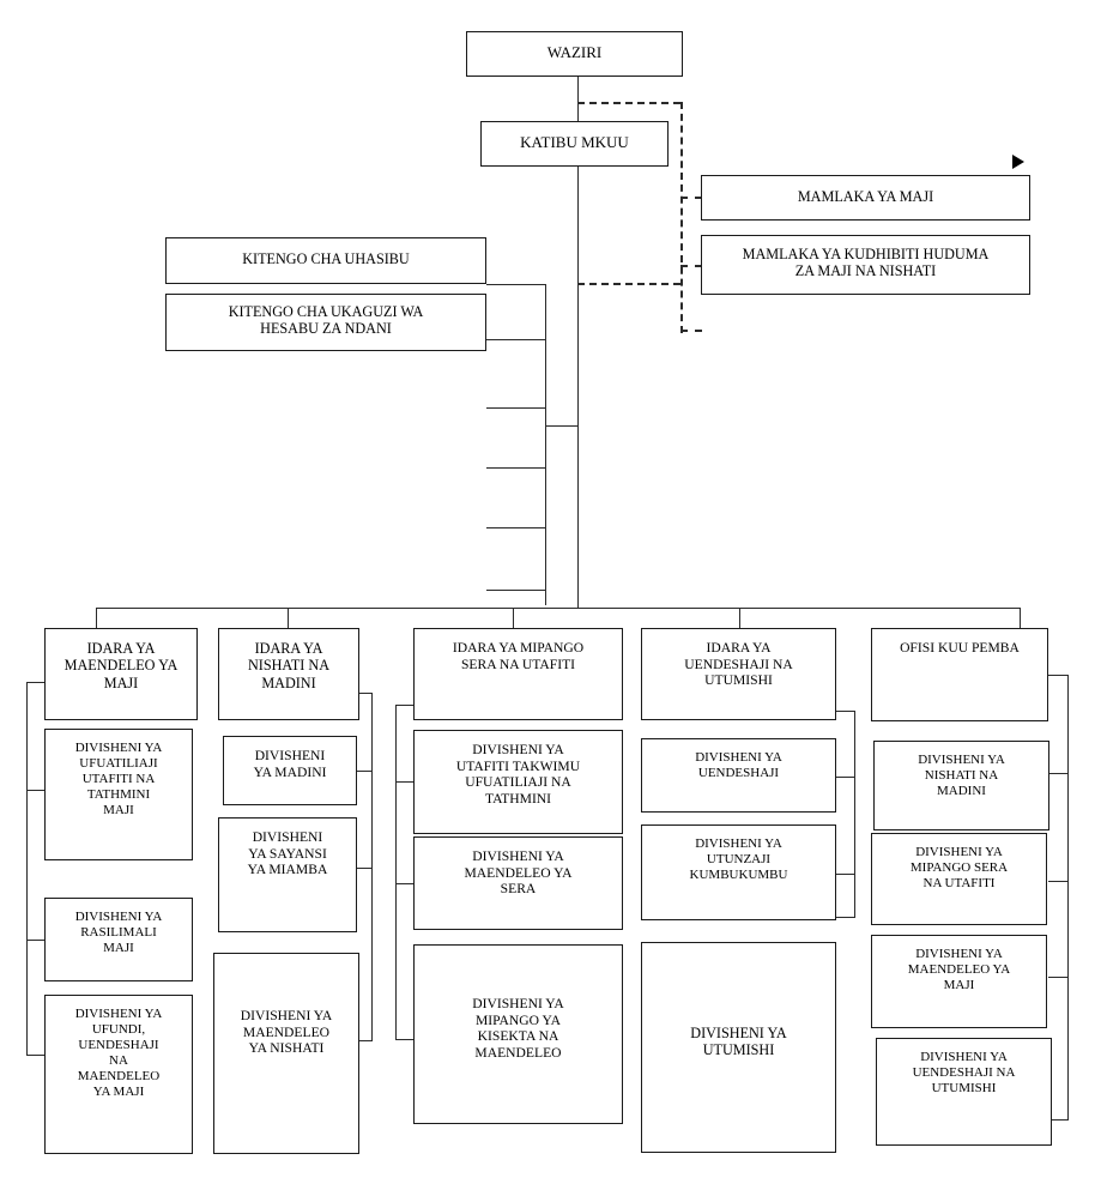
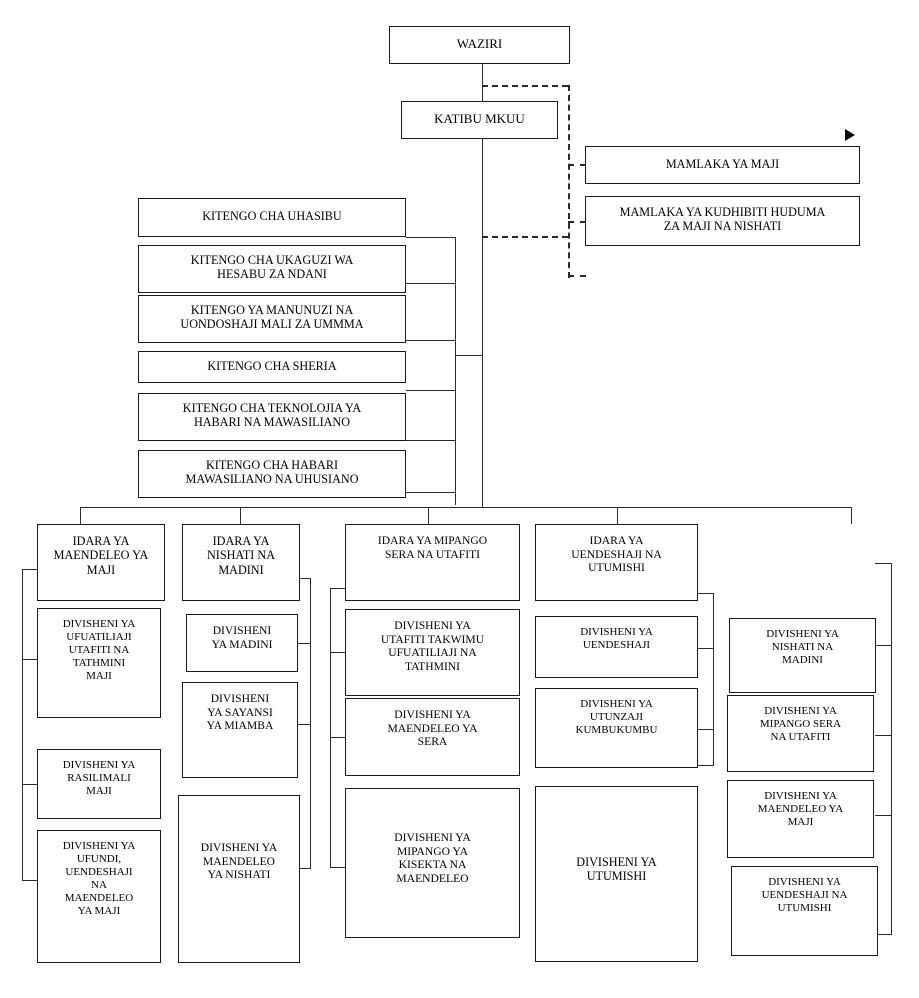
  WAZIRI
  KATIBU MKUU
  MAMLAKA YA MAJI
  MAMLAKA YA KUDHIBITI HUDUMA
  ZA MAJI NA NISHATI
  KITENGO CHA UHASIBU
  KITENGO CHA UKAGUZI WA
  HESABU ZA NDANI
+ KITENGO YA MANUNUZI NA
+ UONDOSHAJI MALI ZA UMMMA
+ KITENGO CHA SHERIA
+ KITENGO CHA TEKNOLOJIA YA
+ HABARI NA MAWASILIANO
+ KITENGO CHA HABARI
+ MAWASILIANO NA UHUSIANO
  IDARA YA
  MAENDELEO YA
  MAJI
  DIVISHENI YA
  UFUATILIAJI
  UTAFITI NA
  TATHMINI
  MAJI
  DIVISHENI YA
  RASILIMALI
  MAJI
  DIVISHENI YA
  UFUNDI,
  UENDESHAJI
  NA
  MAENDELEO
  YA MAJI
  IDARA YA
  NISHATI NA
  MADINI
  DIVISHENI
  YA MADINI
  DIVISHENI
  YA SAYANSI
  YA MIAMBA
  DIVISHENI YA
  MAENDELEO
  YA NISHATI
  IDARA YA MIPANGO
  SERA NA UTAFITI
  DIVISHENI YA
  UTAFITI TAKWIMU
  UFUATILIAJI NA
  TATHMINI
  DIVISHENI YA
  MAENDELEO YA
  SERA
  DIVISHENI YA
  MIPANGO YA
  KISEKTA NA
  MAENDELEO
  IDARA YA
  UENDESHAJI NA
  UTUMISHI
  DIVISHENI YA
  UENDESHAJI
  DIVISHENI YA
  UTUNZAJI
  KUMBUKUMBU
  DIVISHENI YA
  UTUMISHI
- OFISI KUU PEMBA
  DIVISHENI YA
  NISHATI NA
  MADINI
  DIVISHENI YA
  MIPANGO SERA
  NA UTAFITI
  DIVISHENI YA
  MAENDELEO YA
  MAJI
  DIVISHENI YA
  UENDESHAJI NA
  UTUMISHI
